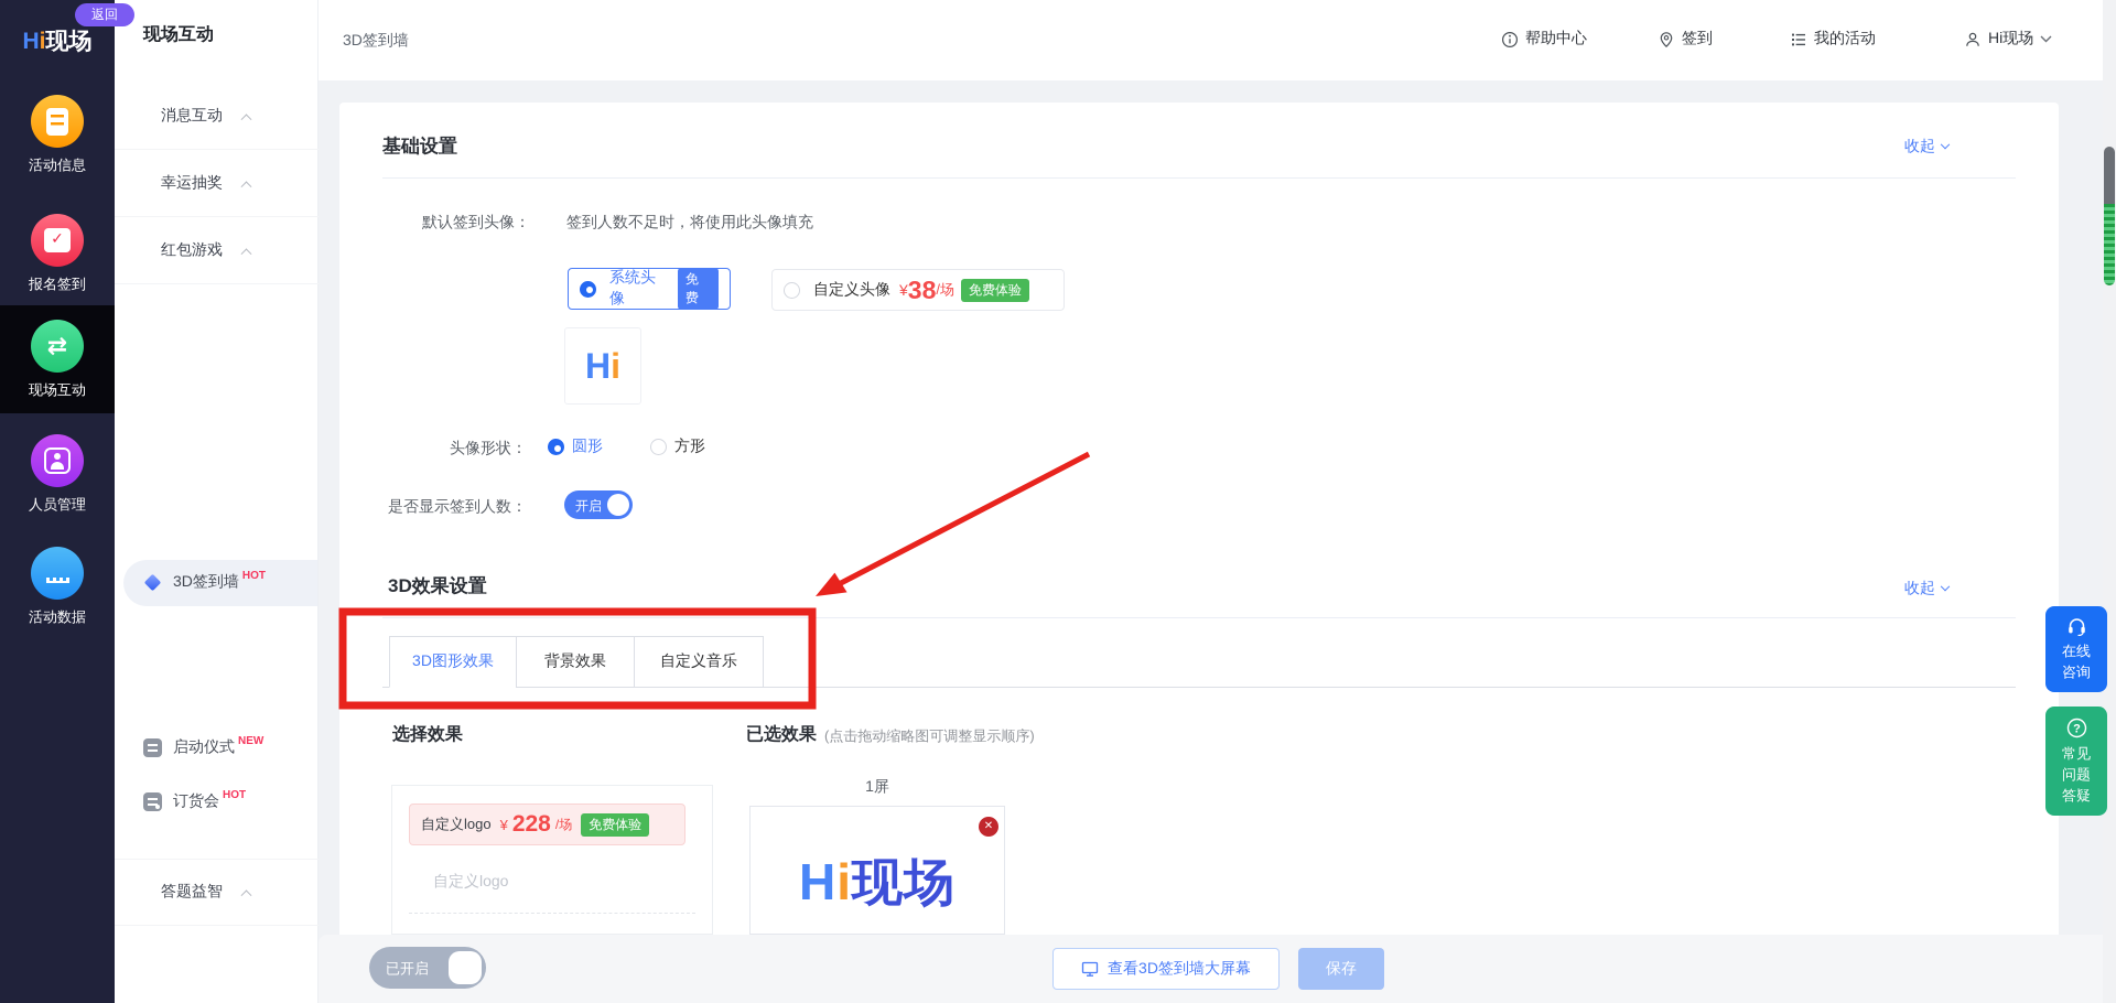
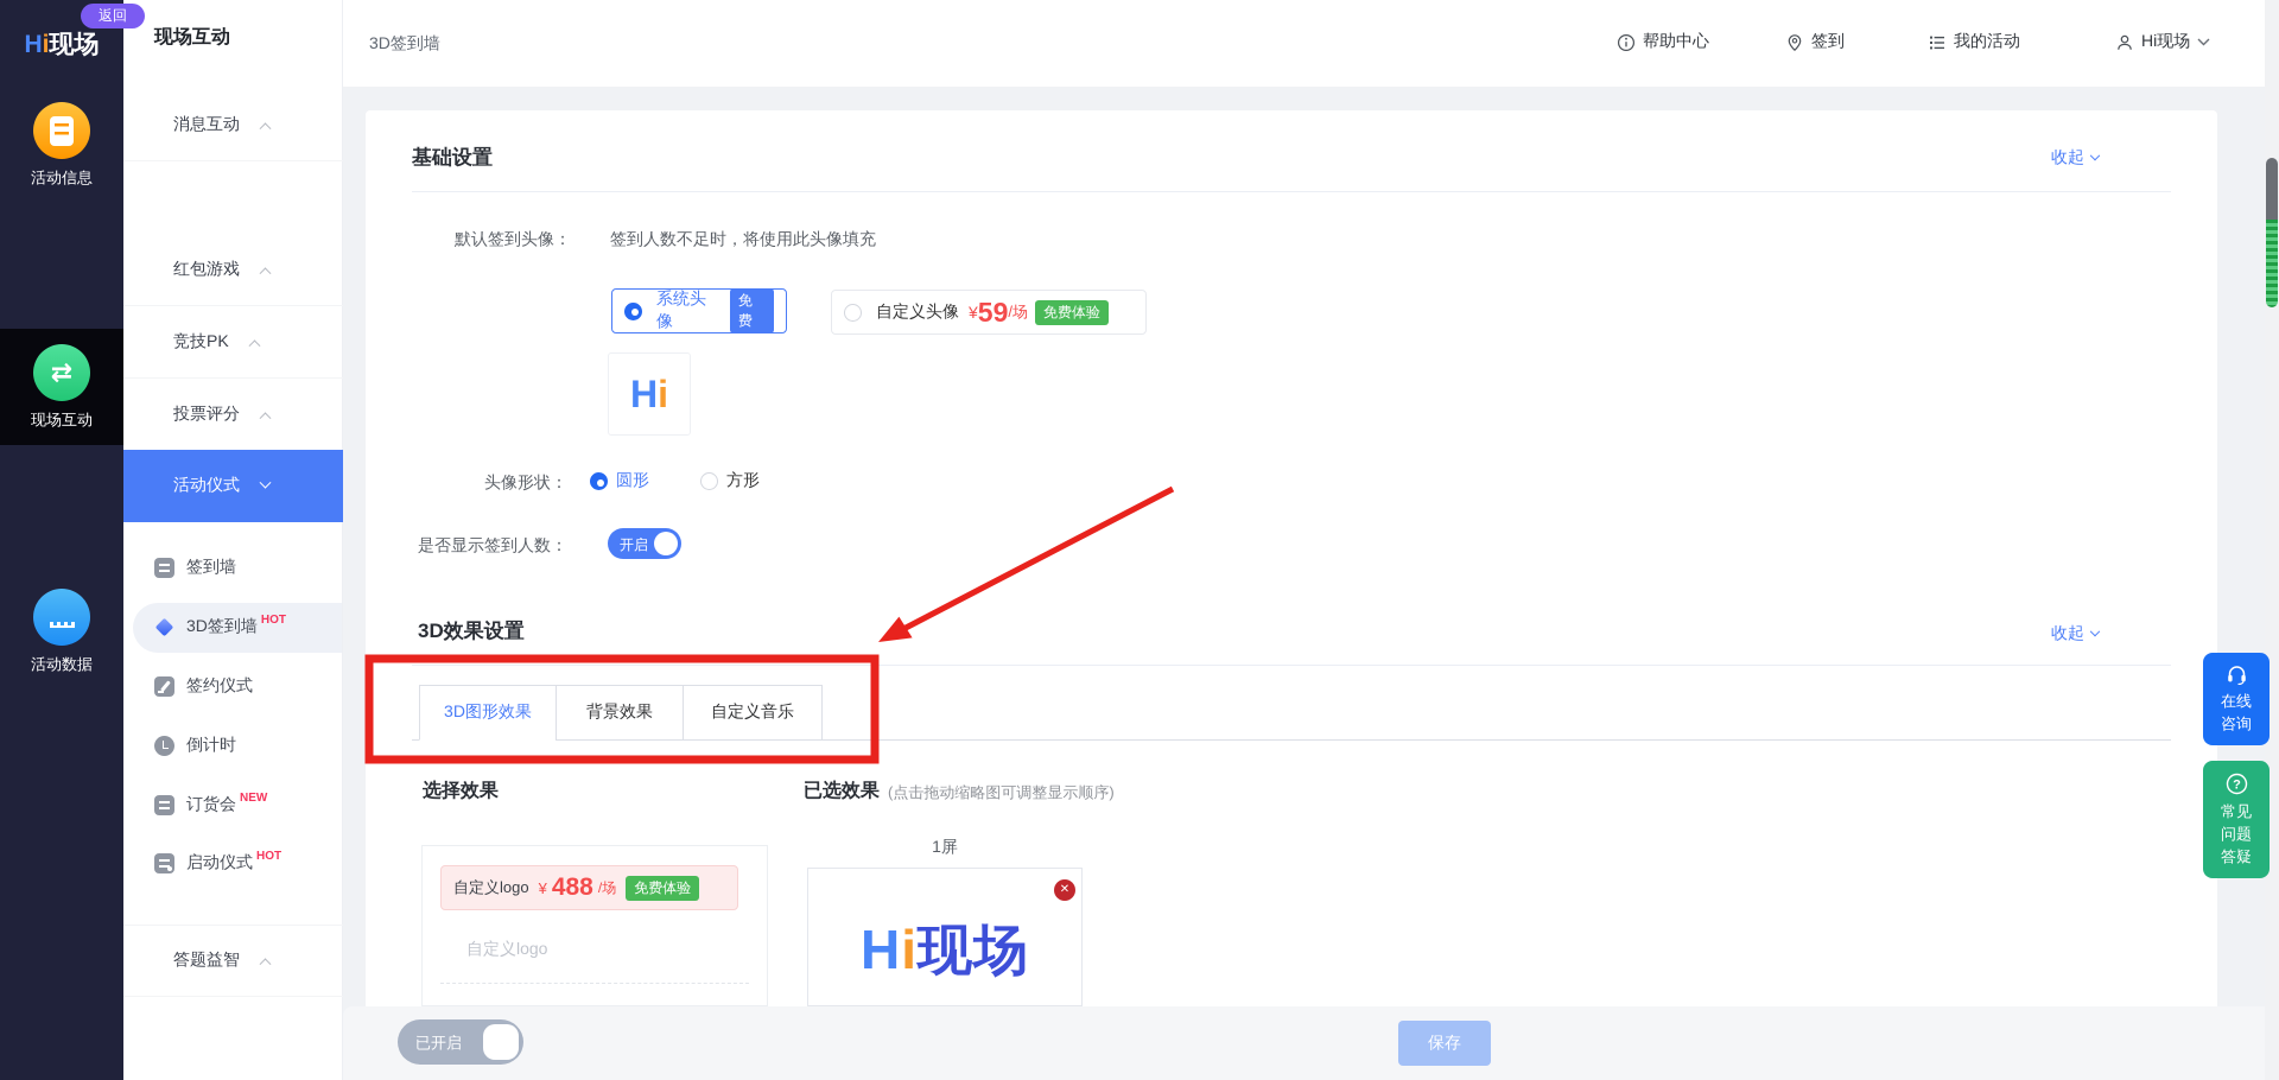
  Hi现场
  活动信息
- 报名签到
  现场互动
- 人员管理
  活动数据
  返回
  现场互动
  消息互动
- 幸运抽奖
  红包游戏
+ 竞技PK
+ 投票评分
+ 活动仪式
+ 签到墙
  3D签到墙
  HOT
+ 签约仪式
+ 倒计时
- 启动仪式
+ 订货会
  NEW
- 订货会
+ 启动仪式
  HOT
  答题益智
  3D签到墙
  帮助中心
  签到
  我的活动
  Hi现场
  基础设置
  收起
  默认签到头像：
  签到人数不足时，将使用此头像填充
  系统头像
  免费
  自定义头像
  ¥
- 38
+ 59
  /场
  免费体验
  H
  i
  头像形状：
  圆形
  方形
  是否显示签到人数：
  开启
  3D效果设置
  收起
  3D图形效果
  背景效果
  自定义音乐
  选择效果
  已选效果
  (点击拖动缩略图可调整显示顺序)
  自定义logo
  ¥
- 228
+ 488
  /场
  免费体验
  自定义logo
  1屏
  Hi现场
  ✕
  已开启
- 查看3D签到墙大屏幕
  保存
  在线咨询
  ?
  常见问题答疑
